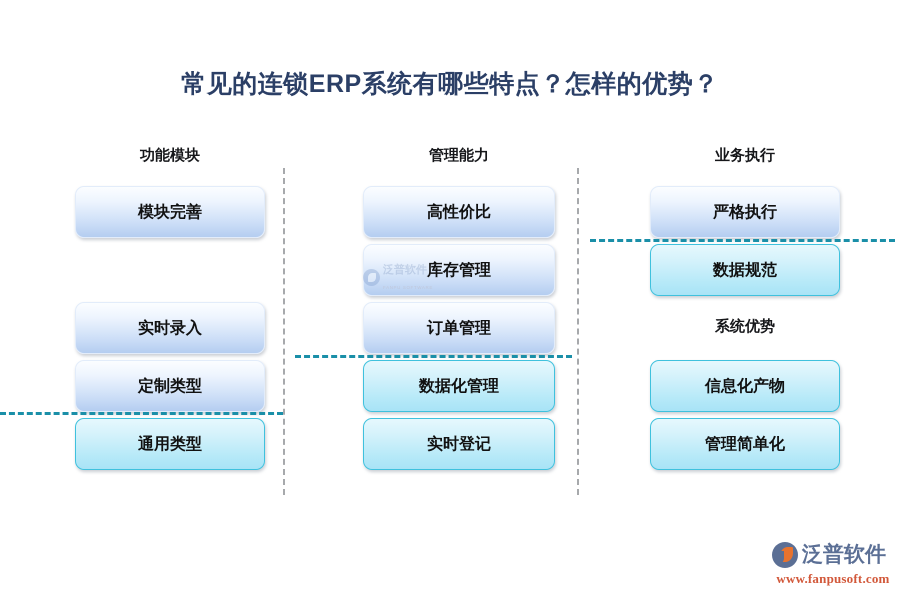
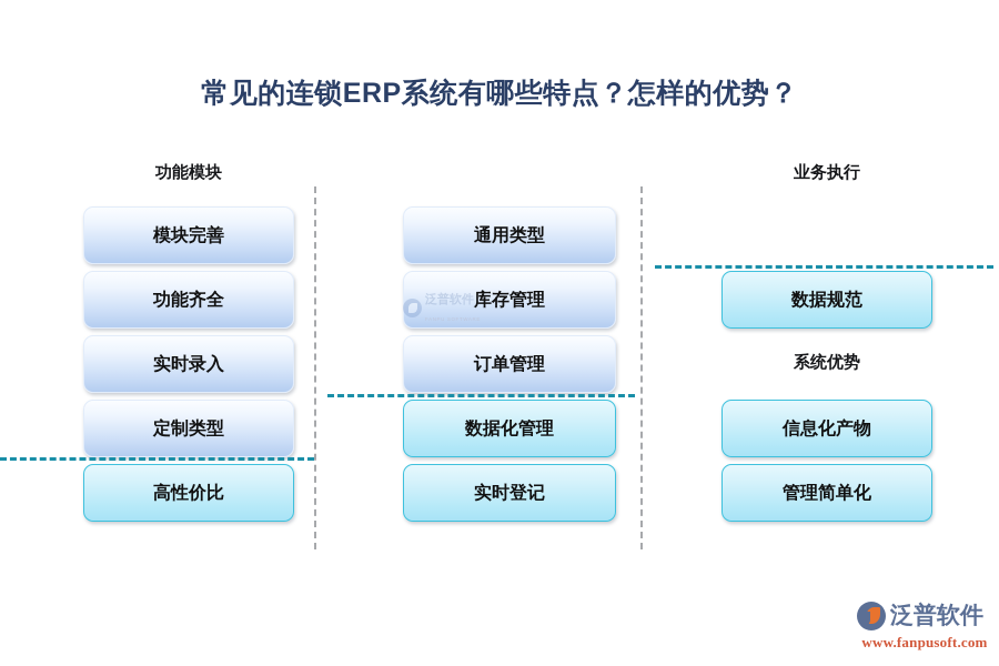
  常见的连锁ERP系统有哪些特点？怎样的优势？
  功能模块
  模块完善
+ 功能齐全
  实时录入
  定制类型
- 通用类型
+ 高性价比
- 管理能力
- 高性价比
+ 通用类型
  库存管理
  订单管理
  数据化管理
  实时登记
  泛普软件
  业务执行
- 严格执行
  数据规范
  系统优势
  信息化产物
  管理简单化
  泛普软件
  www.fanpusoft.com
